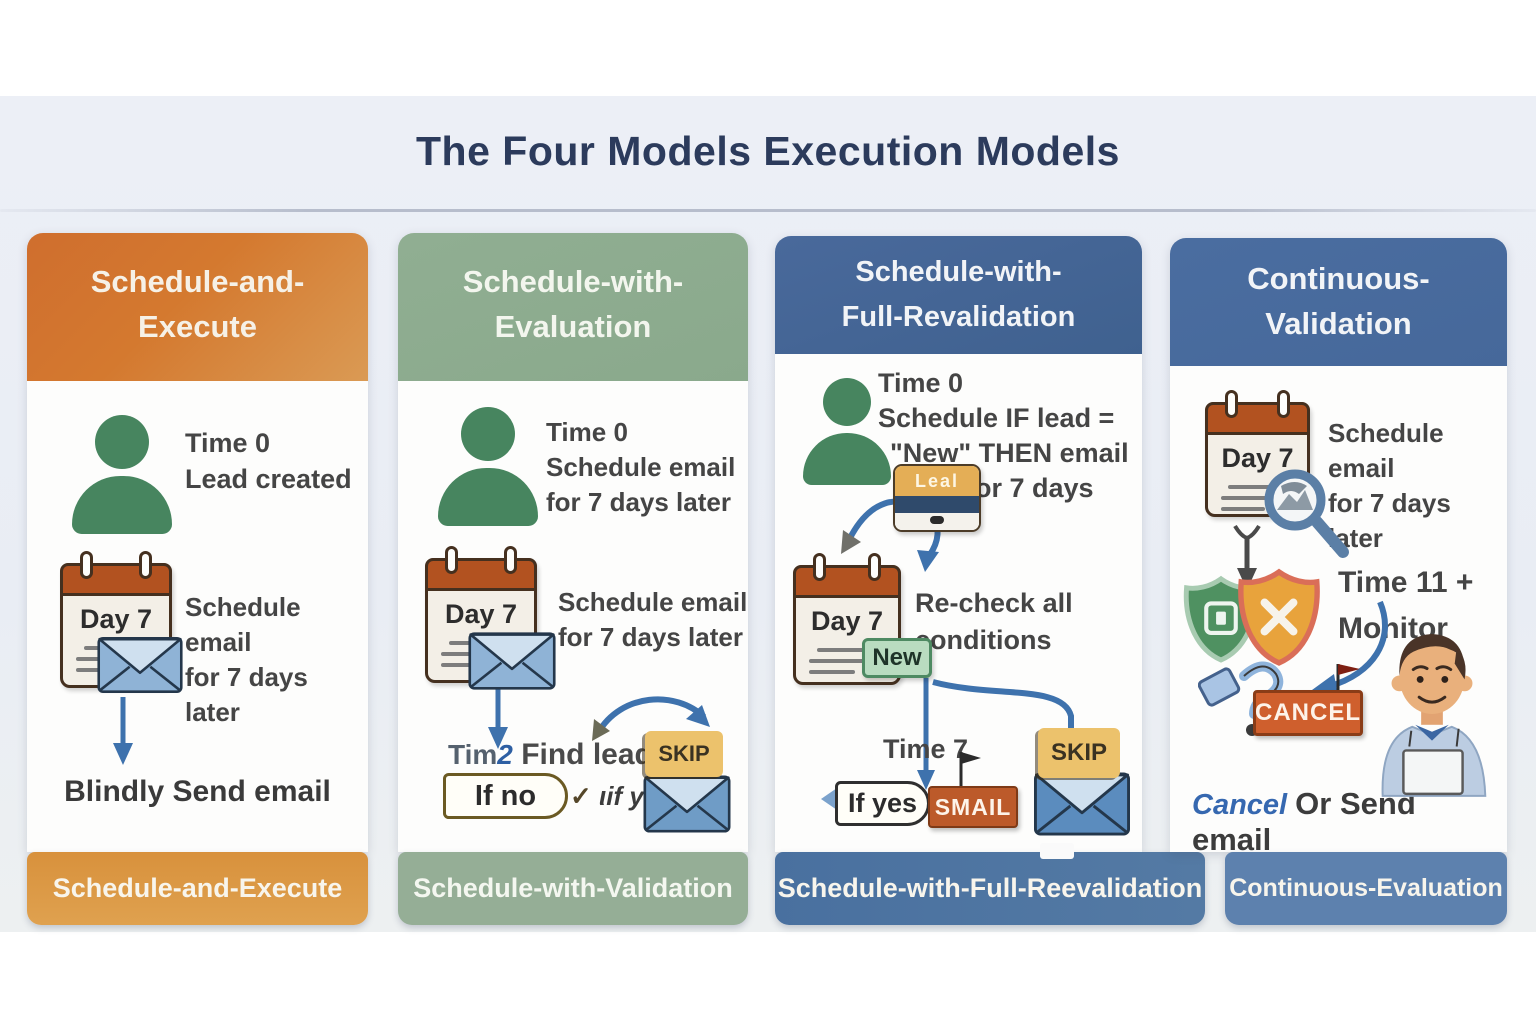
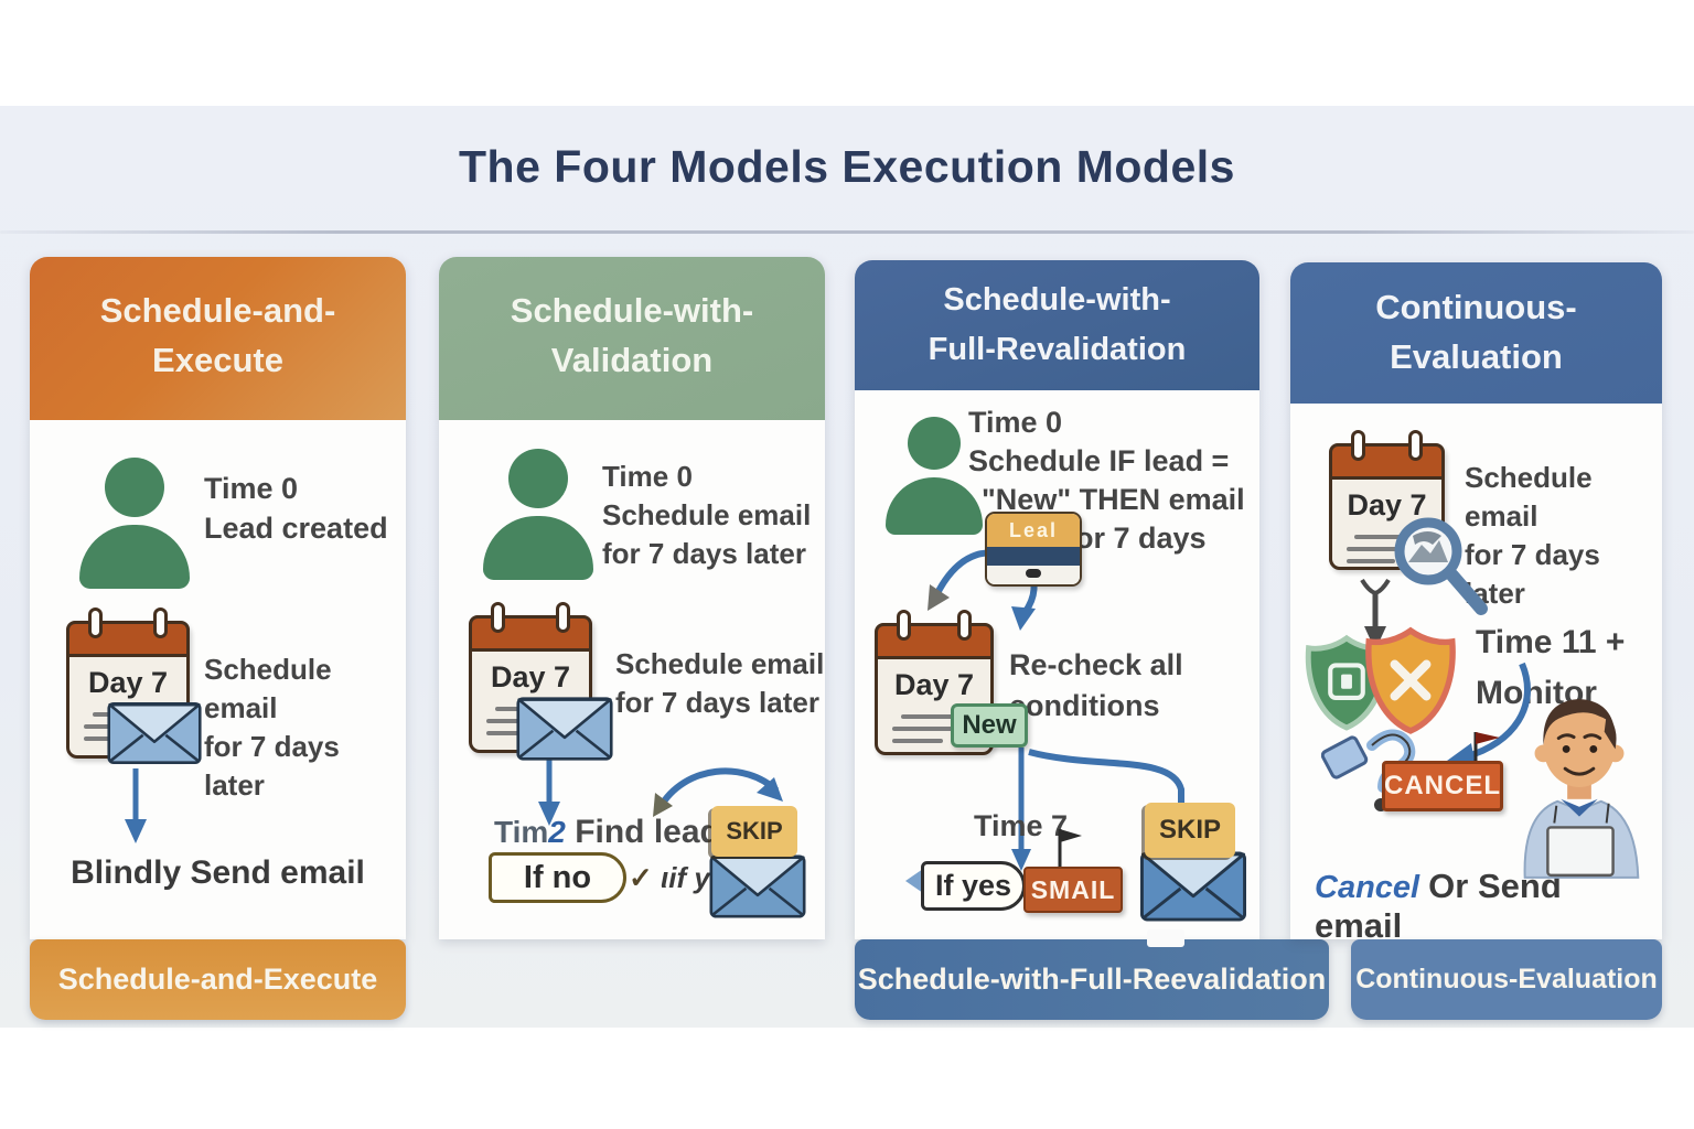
  The Four Models Execution Models
  Schedule-and-
  Execute
  Time 0
  Lead created
  Day 7
  Schedule email
  for 7 days later
  Blindly Send email
  Schedule-and-Execute
  Schedule-with-
- Evaluation
+ Validation
  Time 0
  Schedule email
  for 7 days later
  Day 7
  Schedule email
  for 7 days later
  Tim2 Find lead
  If no
  ✓ ιif y
  SKIP
- Schedule-with-Validation
  Schedule-with-
  Full-Revalidation
  Time 0
  Schedule IF lead =
  "New" THEN email
  or 7 days
  Leal
  Day 7
  Re-check all
  onditions
  New
  Time 7
  If yes
  SMAIL
  SKIP
  Schedule-with-Full-Reevalidation
  Continuous-
- Validation
+ Evaluation
  Day 7
  Schedule email
  for 7 days ater
  Time 11 +
  Monitor
  CANCEL
  Cancel Or Send email
  Continuous-Evaluation
